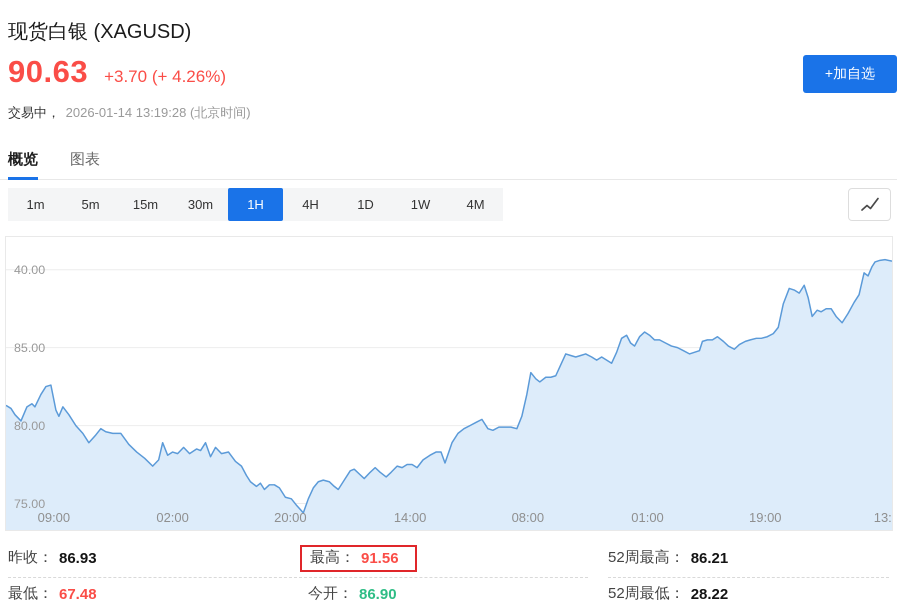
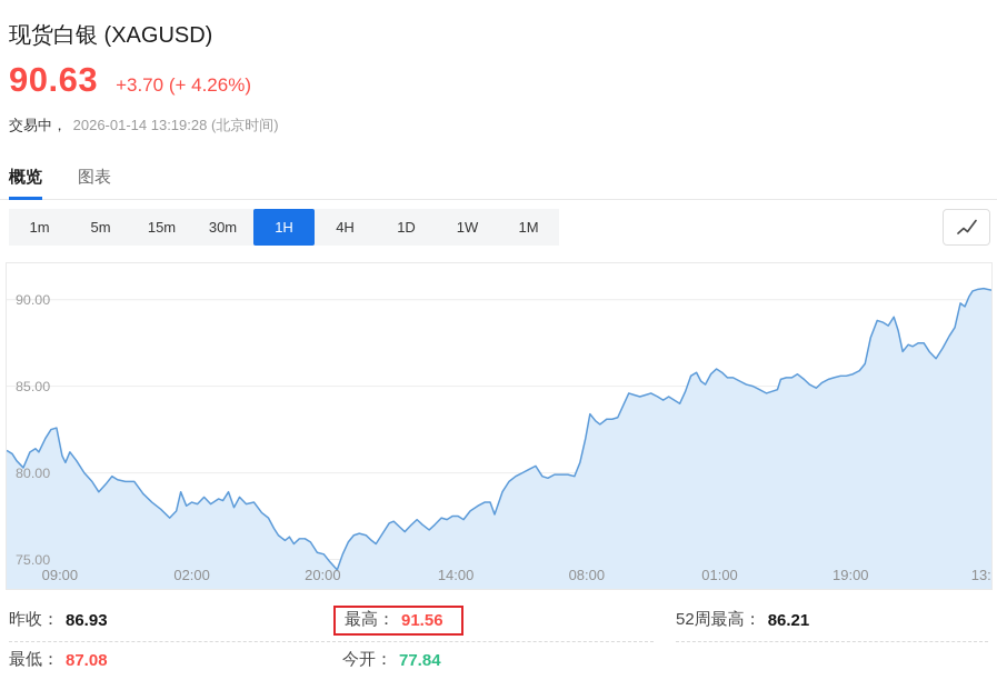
  现货白银 (XAGUSD)
- +加自选
  90.63
  +3.70 (+ 4.26%)
  交易中， 2026-01-14 13:19:28 (北京时间)
  概览
  图表
  1m
  5m
  15m
  30m
  1H
  4H
  1D
  1W
- 4M
+ 1M
  75.00
  80.00
  85.00
- 40.00
+ 90.00
  09:00
  02:00
  20:00
  14:00
  08:00
  01:00
  19:00
  昨收：
  86.93
  最低：
- 67.48
+ 87.08
  最高：
  91.56
  今开：
- 86.90
+ 77.84
  52周最高：
  86.21
- 52周最低：
- 28.22
